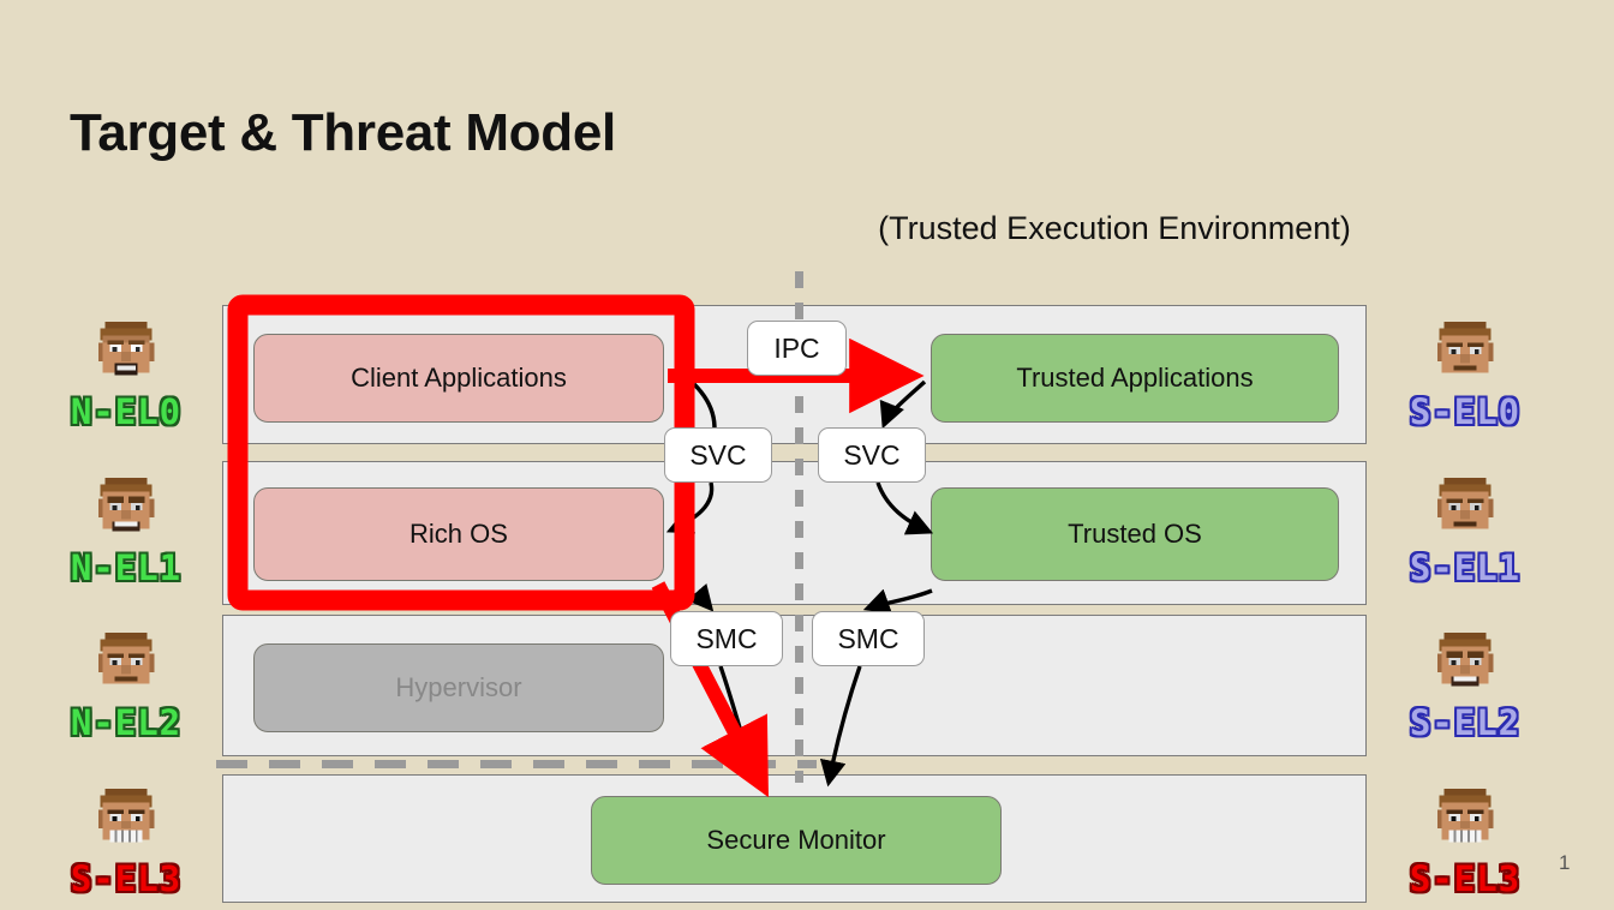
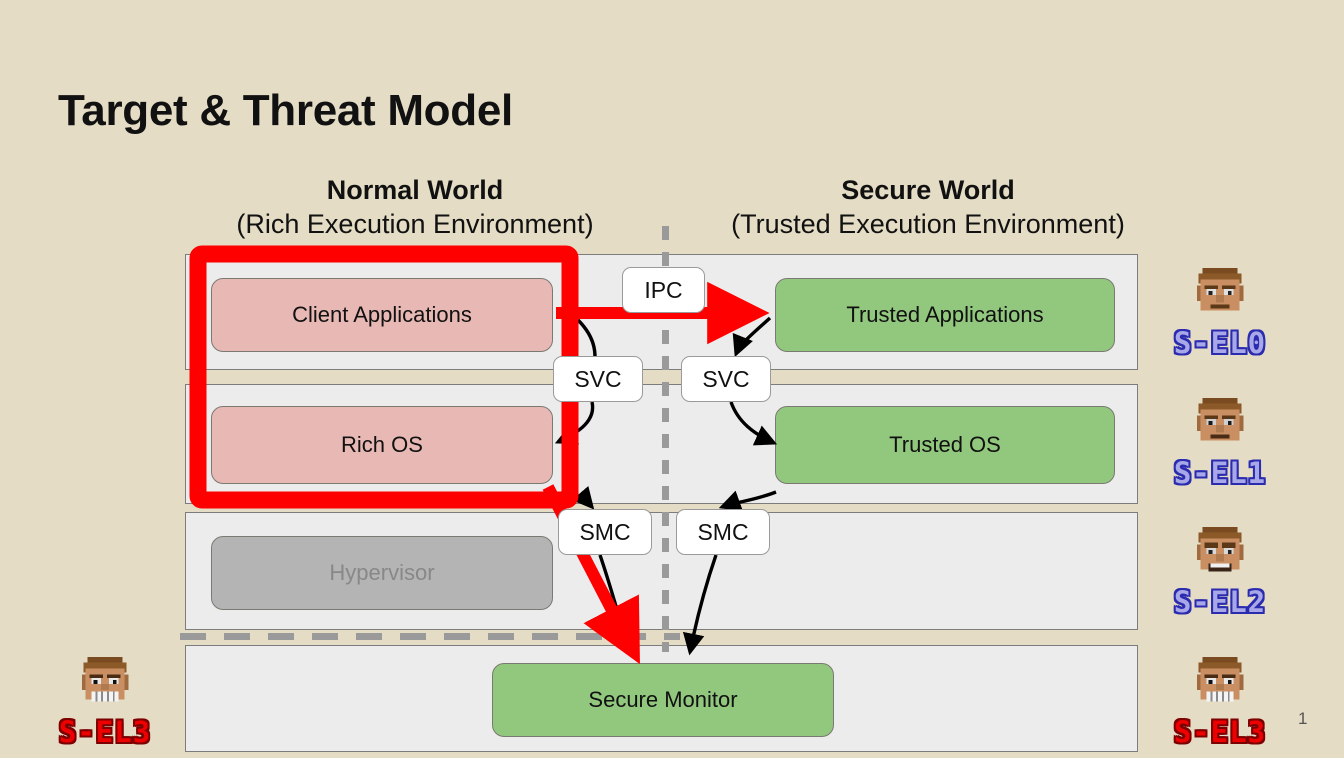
  Target & Threat Model
+ Normal World
+ (Rich Execution Environment)
+ Secure World
  (Trusted Execution Environment)
  Client Applications
  Rich OS
  Hypervisor
  Trusted Applications
  Trusted OS
  Secure Monitor
  IPC
  SVC
  SVC
  SMC
  SMC
- N-EL0
- N-EL1
- N-EL2
  S-EL3
  S-EL0
  S-EL1
  S-EL2
  S-EL3
  1
